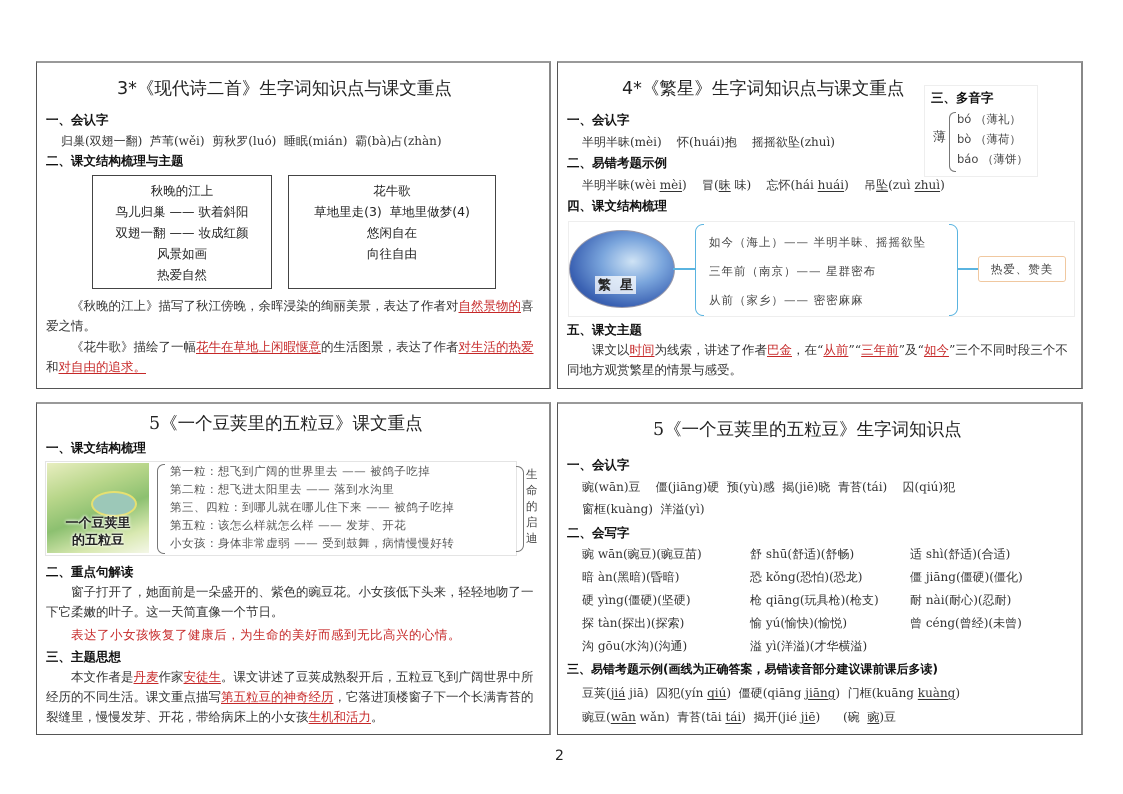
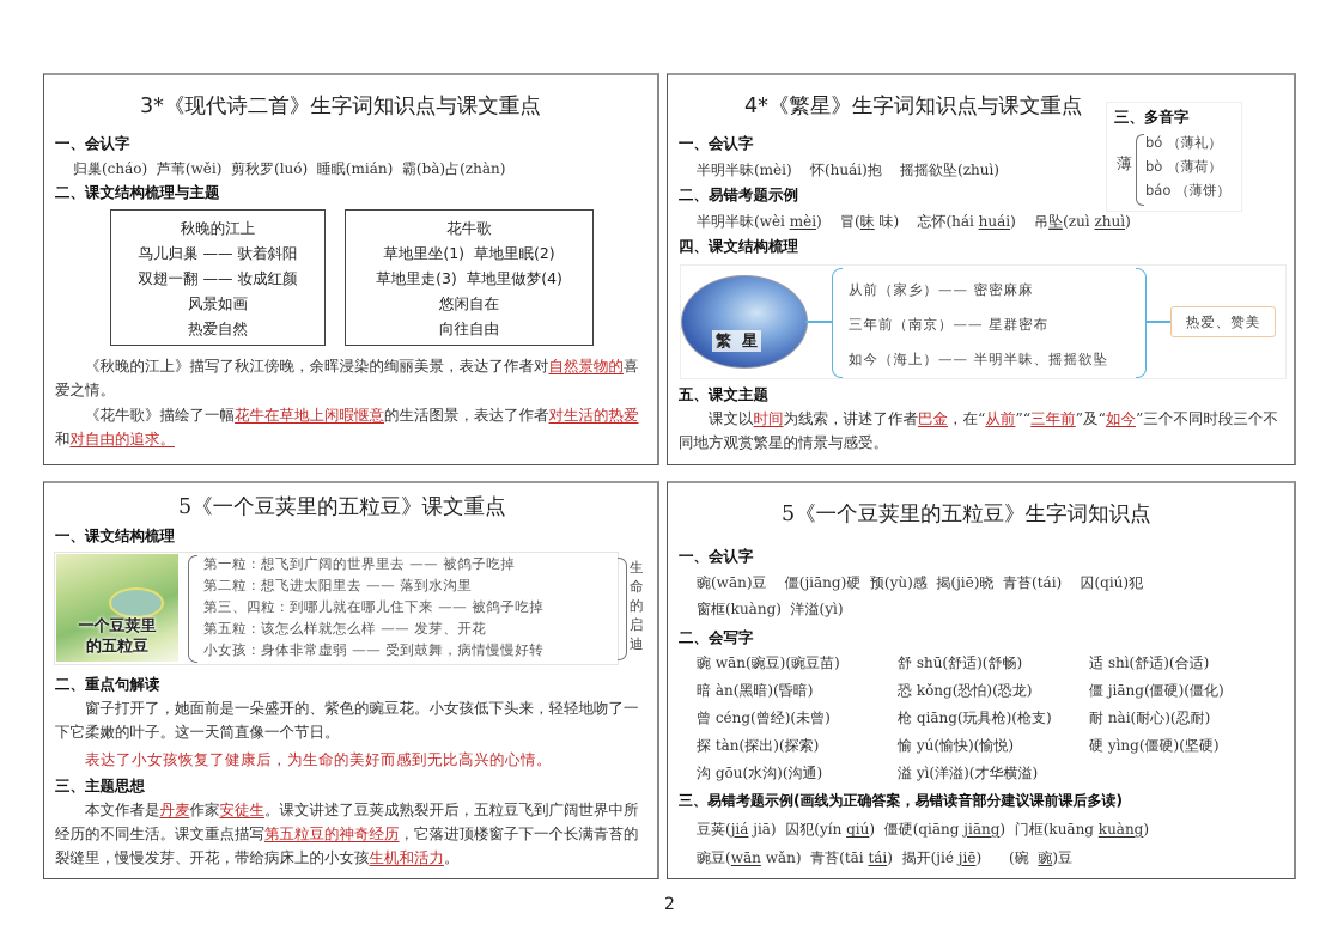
  3*《现代诗二首》生字词知识点与课文重点
  一、会认字
- 归巢(双翅一翻) 芦苇(wěi) 剪秋罗(luó) 睡眠(mián) 霸(bà)占(zhàn)
+ 归巢(cháo) 芦苇(wěi) 剪秋罗(luó) 睡眠(mián) 霸(bà)占(zhàn)
  二、课文结构梳理与主题
  秋晚的江上
  鸟儿归巢 —— 驮着斜阳
  双翅一翻 —— 妆成红颜
  风景如画
  热爱自然
  花牛歌
+ 草地里坐(1) 草地里眠(2)
  草地里走(3) 草地里做梦(4)
  悠闲自在
  向往自由
  《秋晚的江上》描写了秋江傍晚，余晖浸染的绚丽美景，表达了作者对自然景物的喜爱之情。
  《花牛歌》描绘了一幅花牛在草地上闲暇惬意的生活图景，表达了作者对生活的热爱和对自由的追求。
  4*《繁星》生字词知识点与课文重点
  三、多音字
  薄
  bó （薄礼）
  bò （薄荷）
  báo （薄饼）
  一、会认字
  半明半昧(mèi) 怀(huái)抱 摇摇欲坠(zhuì)
  二、易错考题示例
  半明半昧(wèi mèi) 冒(昧 味) 忘怀(hái huái) 吊坠(zuì zhuì)
  四、课文结构梳理
  繁 星
- 如今（海上）—— 半明半昧、摇摇欲坠
+ 从前（家乡）—— 密密麻麻
  三年前（南京）—— 星群密布
- 从前（家乡）—— 密密麻麻
+ 如今（海上）—— 半明半昧、摇摇欲坠
  热爱、赞美
  五、课文主题
  课文以时间为线索，讲述了作者巴金，在“从前”“三年前”及“如今”三个不同时段三个不同地方观赏繁星的情景与感受。
  5《一个豆荚里的五粒豆》课文重点
  一、课文结构梳理
  一个豆荚里
  的五粒豆
  第一粒：想飞到广阔的世界里去 —— 被鸽子吃掉
  第二粒：想飞进太阳里去 —— 落到水沟里
  第三、四粒：到哪儿就在哪儿住下来 —— 被鸽子吃掉
  第五粒：该怎么样就怎么样 —— 发芽、开花
  小女孩：身体非常虚弱 —— 受到鼓舞，病情慢慢好转
  生命的启迪
  二、重点句解读
  窗子打开了，她面前是一朵盛开的、紫色的豌豆花。小女孩低下头来，轻轻地吻了一下它柔嫩的叶子。这一天简直像一个节日。
  表达了小女孩恢复了健康后，为生命的美好而感到无比高兴的心情。
  三、主题思想
  本文作者是丹麦作家安徒生。课文讲述了豆荚成熟裂开后，五粒豆飞到广阔世界中所经历的不同生活。课文重点描写第五粒豆的神奇经历，它落进顶楼窗子下一个长满青苔的裂缝里，慢慢发芽、开花，带给病床上的小女孩生机和活力。
  5《一个豆荚里的五粒豆》生字词知识点
  一、会认字
  豌(wān)豆 僵(jiāng)硬 预(yù)感 揭(jiē)晓 青苔(tái) 囚(qiú)犯
  窗框(kuàng) 洋溢(yì)
  二、会写字
  豌 wān(豌豆)(豌豆苗)
  暗 àn(黑暗)(昏暗)
- 硬 yìng(僵硬)(坚硬)
+ 曾 céng(曾经)(未曾)
  探 tàn(探出)(探索)
  沟 gōu(水沟)(沟通)
  舒 shū(舒适)(舒畅)
  恐 kǒng(恐怕)(恐龙)
  枪 qiāng(玩具枪)(枪支)
  愉 yú(愉快)(愉悦)
  溢 yì(洋溢)(才华横溢)
  适 shì(舒适)(合适)
  僵 jiāng(僵硬)(僵化)
  耐 nài(耐心)(忍耐)
- 曾 céng(曾经)(未曾)
+ 硬 yìng(僵硬)(坚硬)
  三、易错考题示例(画线为正确答案，易错读音部分建议课前课后多读)
  豆荚(jiá jiā) 囚犯(yín qiú) 僵硬(qiāng jiāng) 门框(kuāng kuàng)
  豌豆(wān wǎn) 青苔(tāi tái) 揭开(jié jiē) (碗 豌)豆
  2
